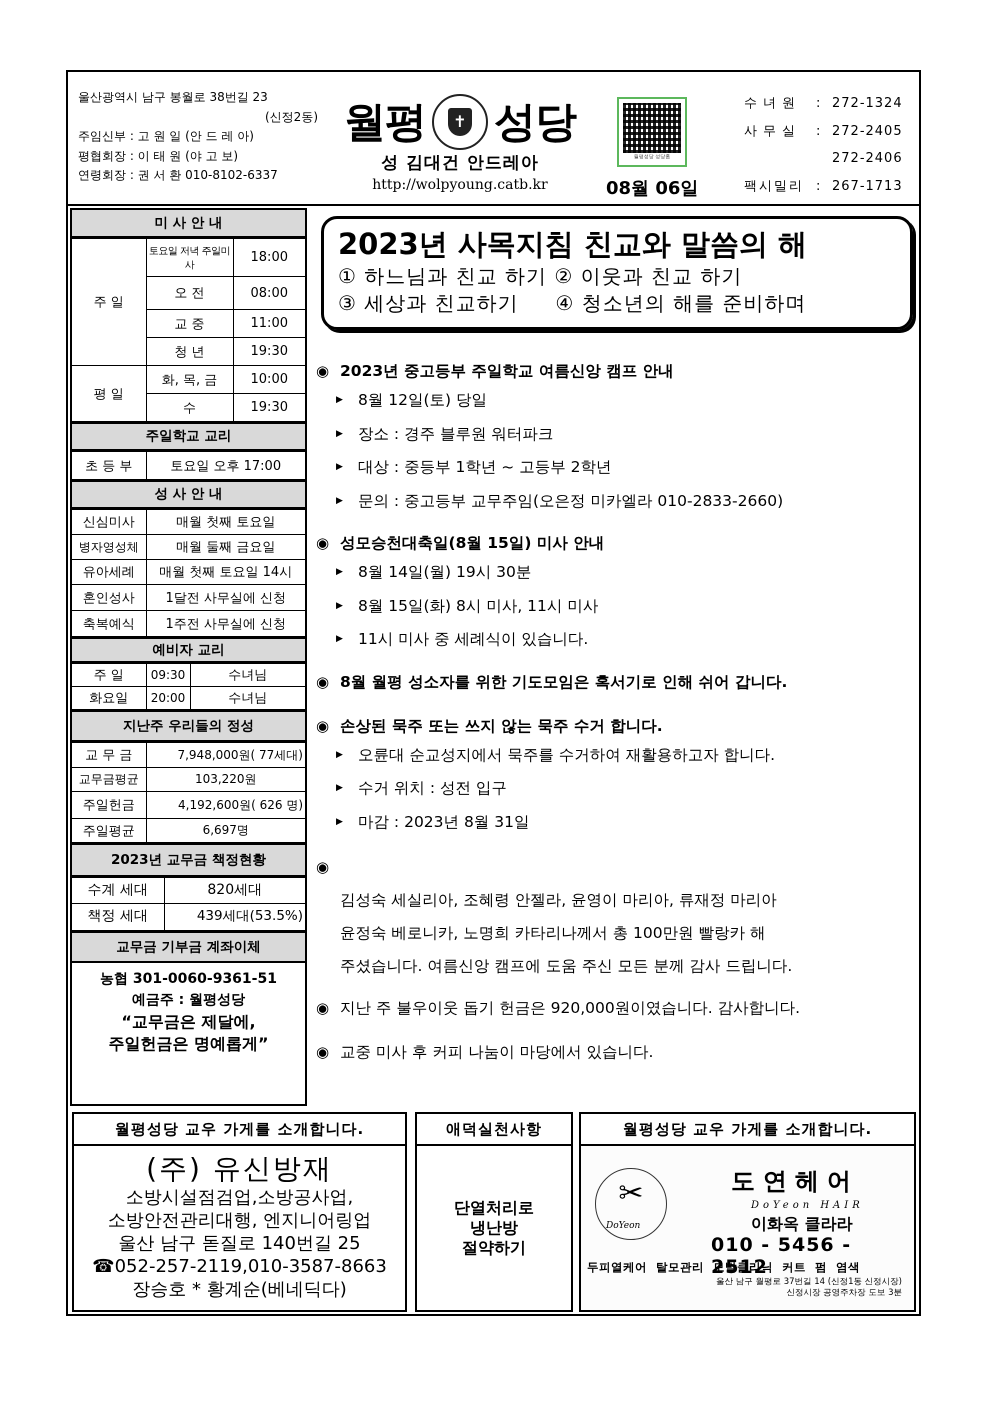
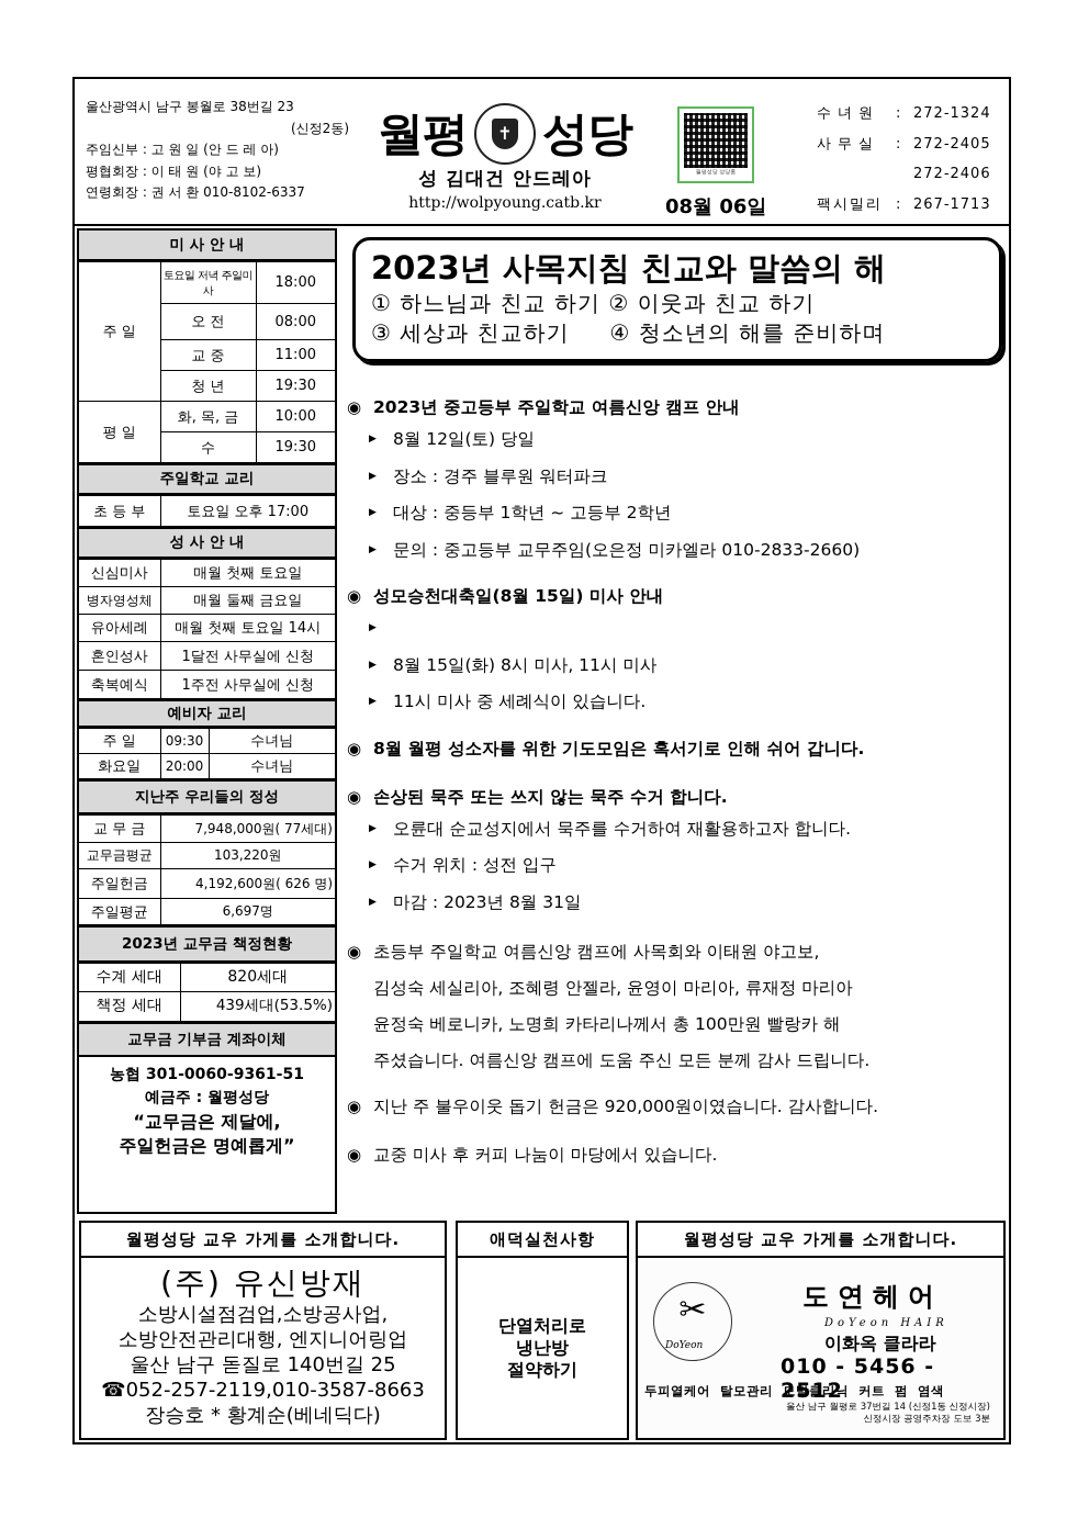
  울산광역시 남구 봉월로 38번길 23
  (신정2동)
  주임신부 : 고 원 일 (안 드 레 아)
  평협회장 : 이 태 원 (야 고 보)
  연령회장 : 권 서 환 010-8102-6337
  월평
  ✝
  성당
  성 김대건 안드레아
  http://wolpyoung.catb.kr
  08월 06일
  수녀원
  :
  272-1324
  사무실
  :
  272-2405
  272-2406
  팩시밀리
  :
  267-1713
  미 사 안 내
  주 일	토요일 저녁 주일미사	18:00
  오 전	08:00
  교 중	11:00
  청 년	19:30
  평 일	화, 목, 금	10:00
  수	19:30
  주일학교 교리
  초 등 부	토요일 오후 17:00
  성 사 안 내
  신심미사	매월 첫째 토요일
  병자영성체	매월 둘째 금요일
  유아세례	매월 첫째 토요일 14시
  혼인성사	1달전 사무실에 신청
  축복예식	1주전 사무실에 신청
  예비자 교리
  주 일	09:30	수녀님
  화요일	20:00	수녀님
  지난주 우리들의 정성
  교 무 금	7,948,000원( 77세대)
  교무금평균	103,220원
  주일헌금	4,192,600원( 626 명)
  주일평균	6,697명
  2023년 교무금 책정현황
  수계 세대	820세대
  책정 세대	439세대(53.5%)
  교무금 기부금 계좌이체
  농협 301-0060-9361-51
  예금주 : 월평성당
  “교무금은 제달에,
  주일헌금은 명예롭게”
  2023년 사목지침 친교와 말씀의 해
  ① 하느님과 친교 하기 ② 이웃과 친교 하기
  ③ 세상과 친교하기 ④ 청소년의 해를 준비하며
  ◉
  2023년 중고등부 주일학교 여름신앙 캠프 안내
  ▶
  8월 12일(토) 당일
  ▶
  장소 : 경주 블루원 워터파크
  ▶
  대상 : 중등부 1학년 ~ 고등부 2학년
  ▶
  문의 : 중고등부 교무주임(오은정 미카엘라 010-2833-2660)
  ◉
  성모승천대축일(8월 15일) 미사 안내
  ▶
- 8월 14일(월) 19시 30분
  ▶
  8월 15일(화) 8시 미사, 11시 미사
  ▶
  11시 미사 중 세례식이 있습니다.
  ◉
  8월 월평 성소자를 위한 기도모임은 혹서기로 인해 쉬어 갑니다.
  ◉
  손상된 묵주 또는 쓰지 않는 묵주 수거 합니다.
  ▶
  오륜대 순교성지에서 묵주를 수거하여 재활용하고자 합니다.
  ▶
  수거 위치 : 성전 입구
  ▶
  마감 : 2023년 8월 31일
  ◉
+ 초등부 주일학교 여름신앙 캠프에 사목회와 이태원 야고보,
  김성숙 세실리아, 조혜령 안젤라, 윤영이 마리아, 류재정 마리아
  윤정숙 베로니카, 노명희 카타리나께서 총 100만원 빨랑카 해
  주셨습니다. 여름신앙 캠프에 도움 주신 모든 분께 감사 드립니다.
  ◉
  지난 주 불우이웃 돕기 헌금은 920,000원이였습니다. 감사합니다.
  ◉
  교중 미사 후 커피 나눔이 마당에서 있습니다.
  월평성당 교우 가게를 소개합니다.
  (주) 유신방재
  소방시설점검업,소방공사업,
  소방안전관리대행, 엔지니어링업
  울산 남구 돋질로 140번길 25
  ☎052-257-2119,010-3587-8663
  장승호 * 황계순(베네딕다)
  애덕실천사항
  단열처리로
  냉난방
  절약하기
  월평성당 교우 가게를 소개합니다.
  ✂
  DoYeon
  도연헤어
  DoYeon HAIR
  이화옥 클라라
  010 - 5456 - 2512
  두피열케어 탈모관리 모발클리닉 커트 펌 염색
  울산 남구 월평로 37번길 14 (신정1동 신정시장)
  신정시장 공영주차장 도보 3분
